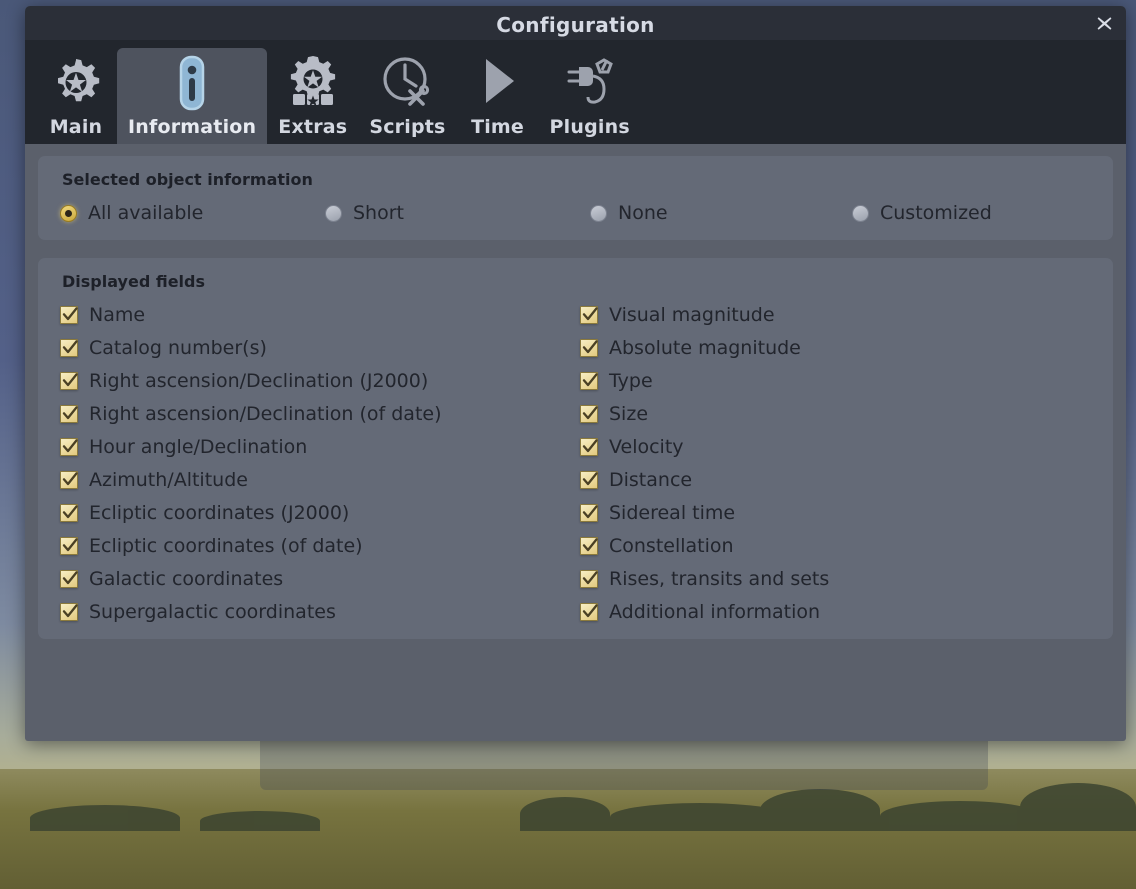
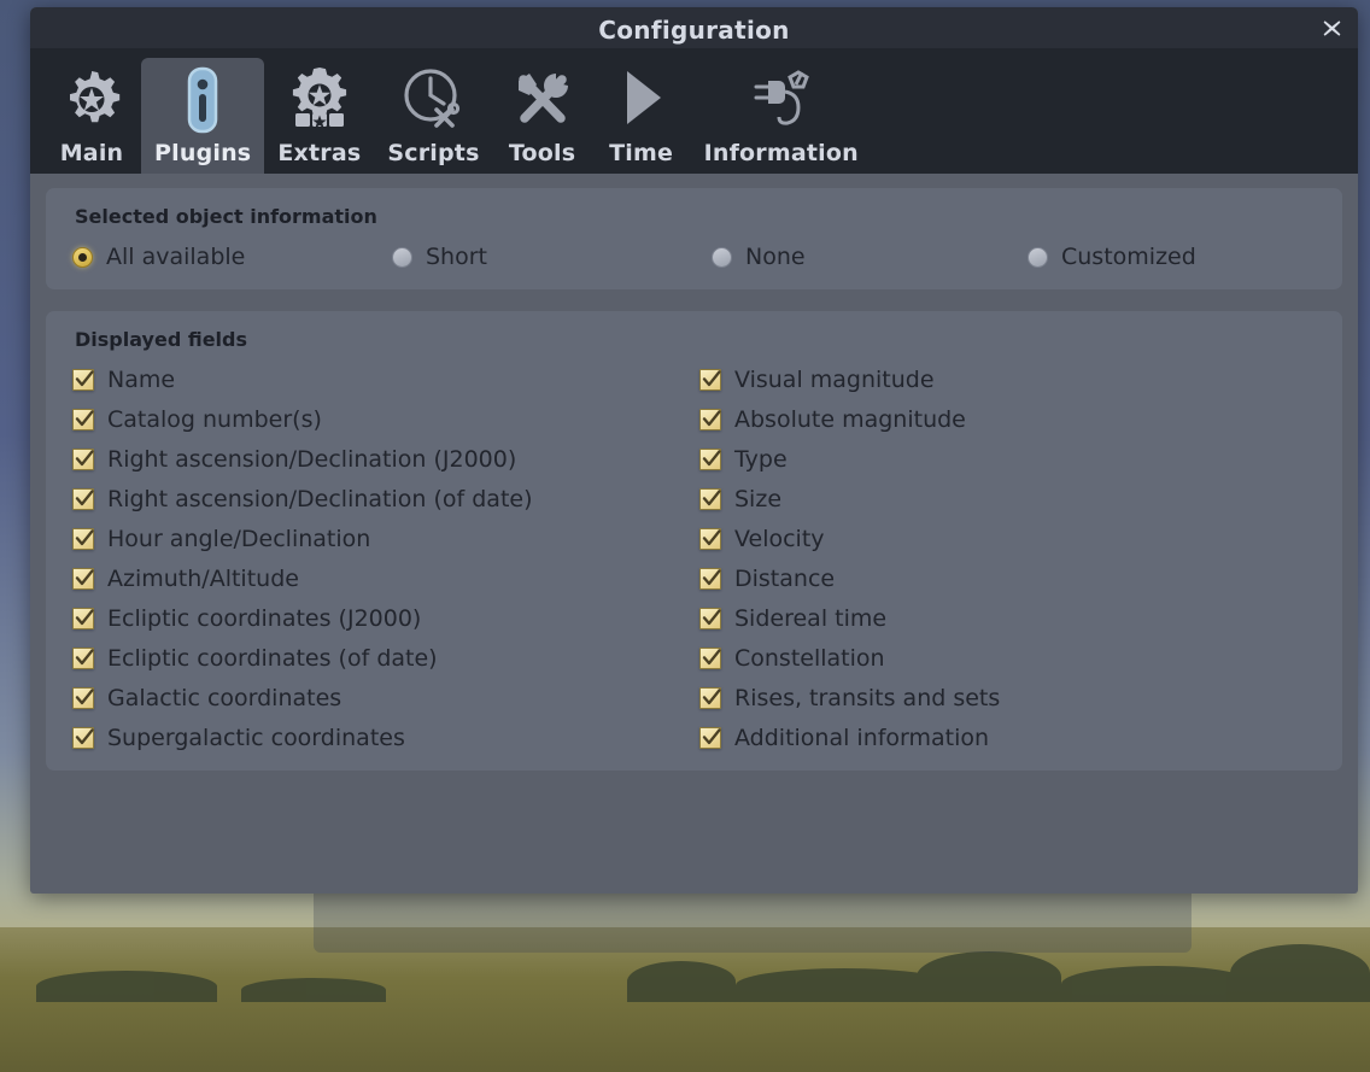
  Configuration
  Main
- Information
+ Plugins
  Extras
  Scripts
+ Tools
  Time
- Plugins
+ Information
  Selected object information
  All available
  Short
  None
  Customized
  Displayed fields
  Name
  Visual magnitude
  Catalog number(s)
  Absolute magnitude
  Right ascension/Declination (J2000)
  Type
  Right ascension/Declination (of date)
  Size
  Hour angle/Declination
  Velocity
  Azimuth/Altitude
  Distance
  Ecliptic coordinates (J2000)
  Sidereal time
  Ecliptic coordinates (of date)
  Constellation
  Galactic coordinates
  Rises, transits and sets
  Supergalactic coordinates
  Additional information
